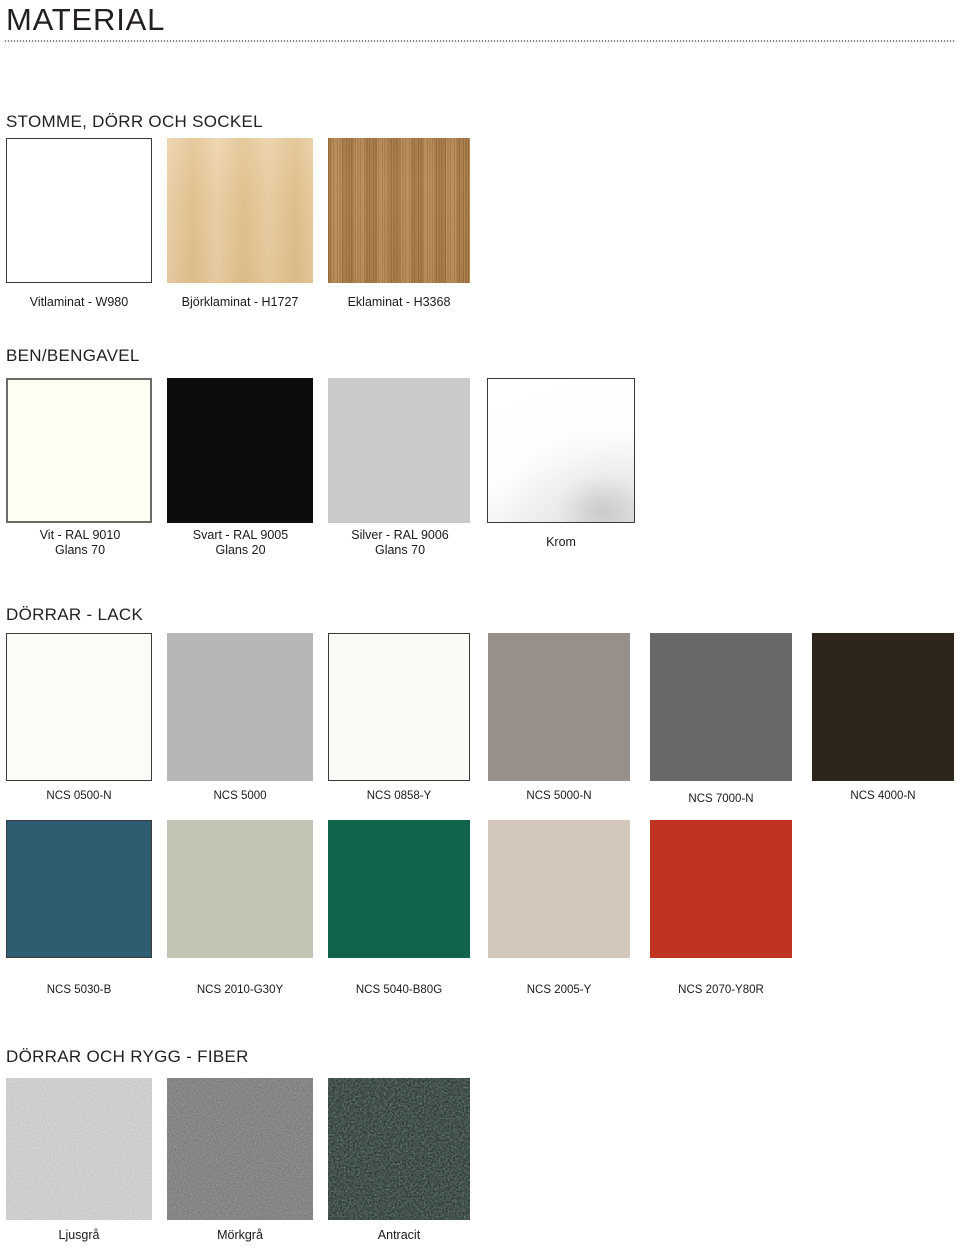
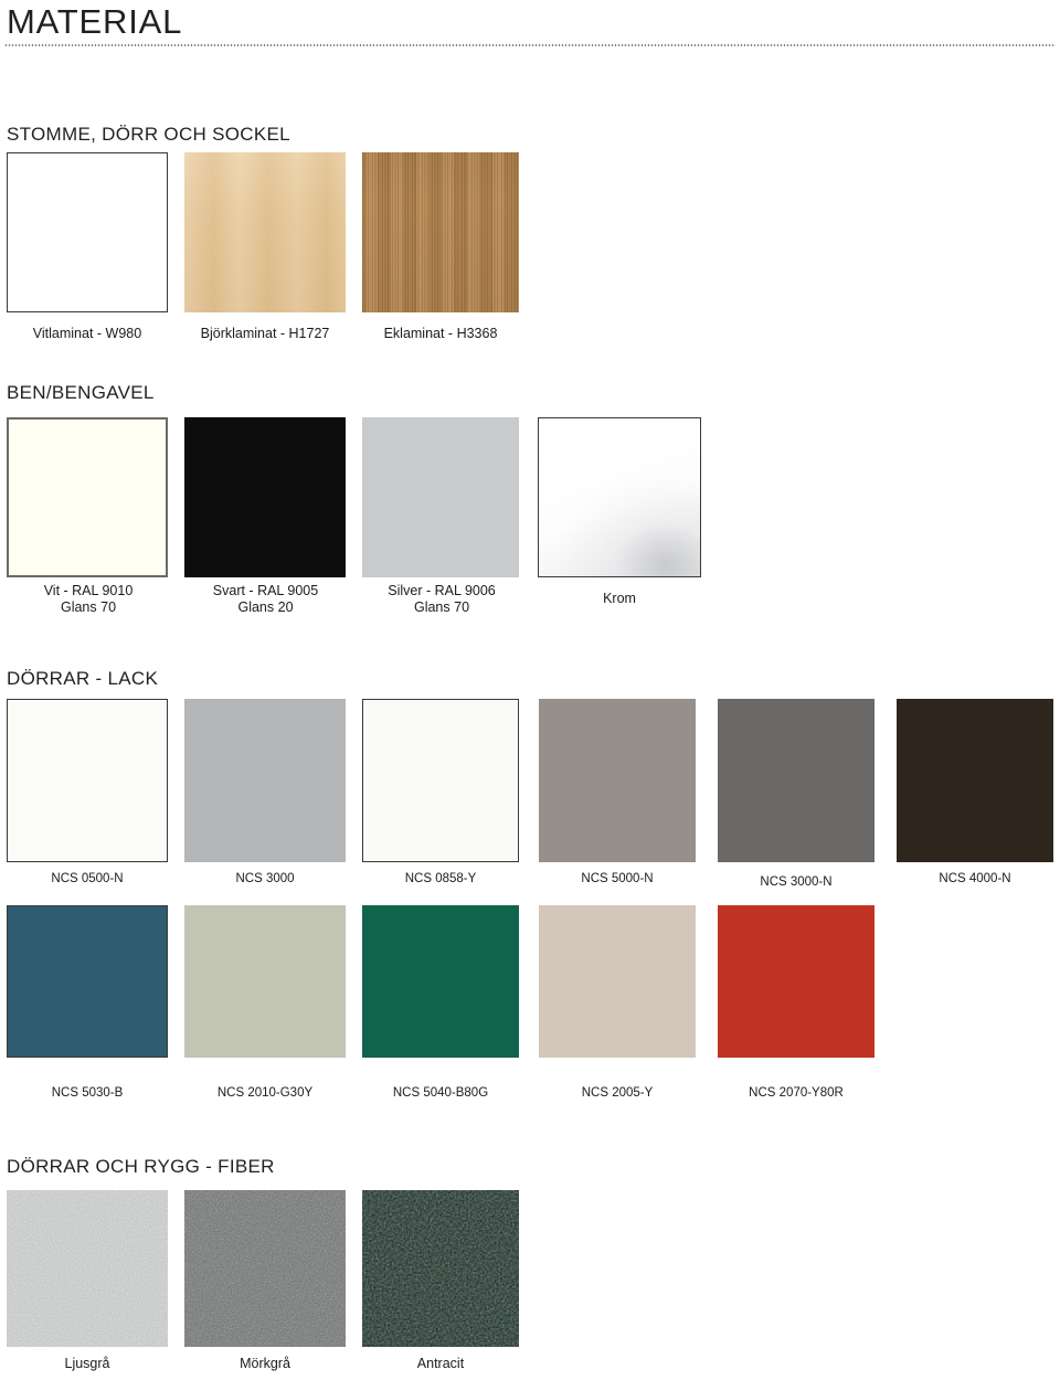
  MATERIAL
  STOMME, DÖRR OCH SOCKEL
  Vitlaminat - W980
  Björklaminat - H1727
  Eklaminat - H3368
  BEN/BENGAVEL
  Vit - RAL 9010
  Glans 70
  Svart - RAL 9005
  Glans 20
  Silver - RAL 9006
  Glans 70
  Krom
  DÖRRAR - LACK
  NCS 0500-N
- NCS 5000
+ NCS 3000
  NCS 0858-Y
  NCS 5000-N
- NCS 7000-N
+ NCS 3000-N
  NCS 4000-N
  NCS 5030-B
  NCS 2010-G30Y
  NCS 5040-B80G
  NCS 2005-Y
  NCS 2070-Y80R
  DÖRRAR OCH RYGG - FIBER
  Ljusgrå
  Mörkgrå
  Antracit
